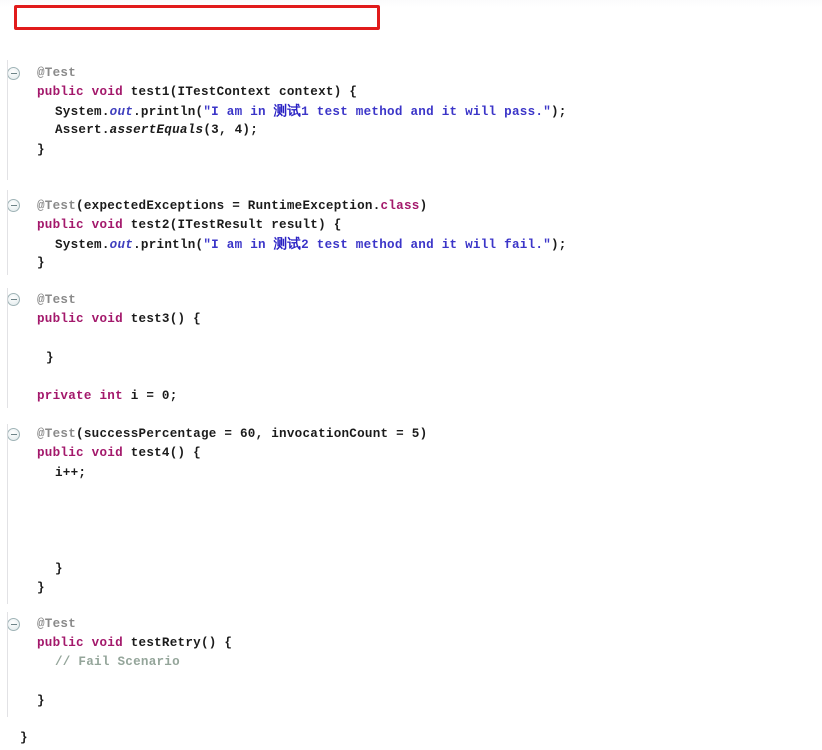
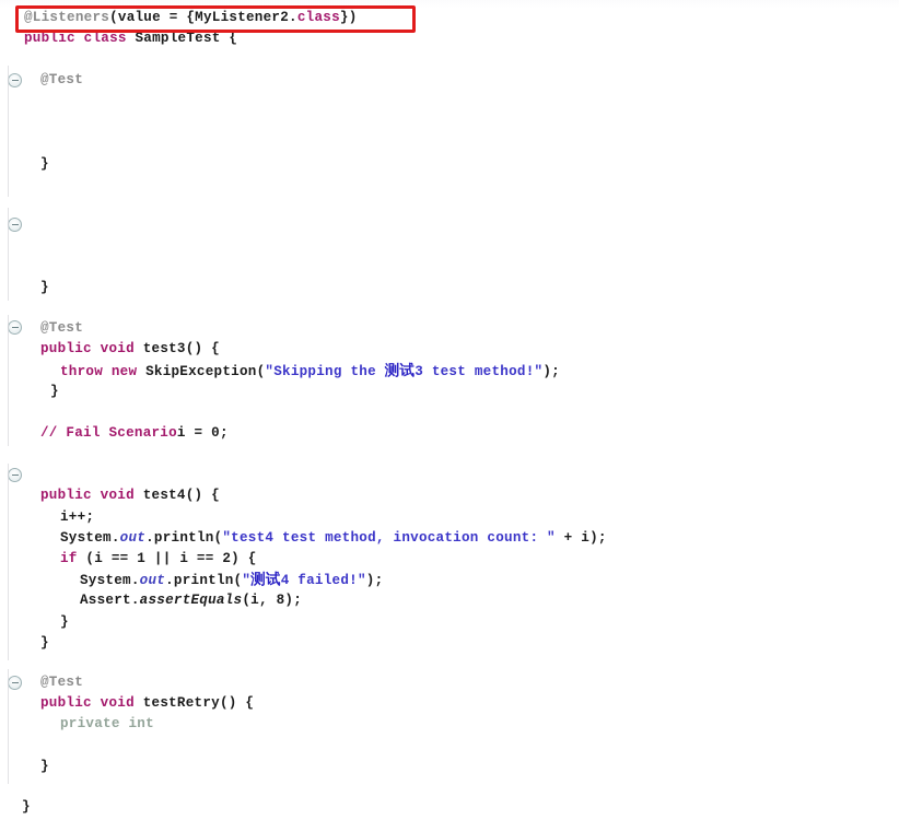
+ @Listeners(value = {MyListener2.class})
+ public class SampleTest {
  @Test
- public void test1(ITestContext context) {
- System.out.println("I am in 测试1 test method and it will pass.");
- Assert.assertEquals(3, 4);
  }
- @Test(expectedExceptions = RuntimeException.class)
- public void test2(ITestResult result) {
- System.out.println("I am in 测试2 test method and it will fail.");
  }
  @Test
  public void test3() {
+ throw new SkipException("Skipping the 测试3 test method!");
  }
- private int i = 0;
+ // Fail Scenarioi = 0;
- @Test(successPercentage = 60, invocationCount = 5)
  public void test4() {
  i++;
+ System.out.println("test4 test method, invocation count: " + i);
+ if (i == 1 || i == 2) {
+ System.out.println("测试4 failed!");
+ Assert.assertEquals(i, 8);
  }
  }
  @Test
  public void testRetry() {
- // Fail Scenario
+ private int
  }
  }
